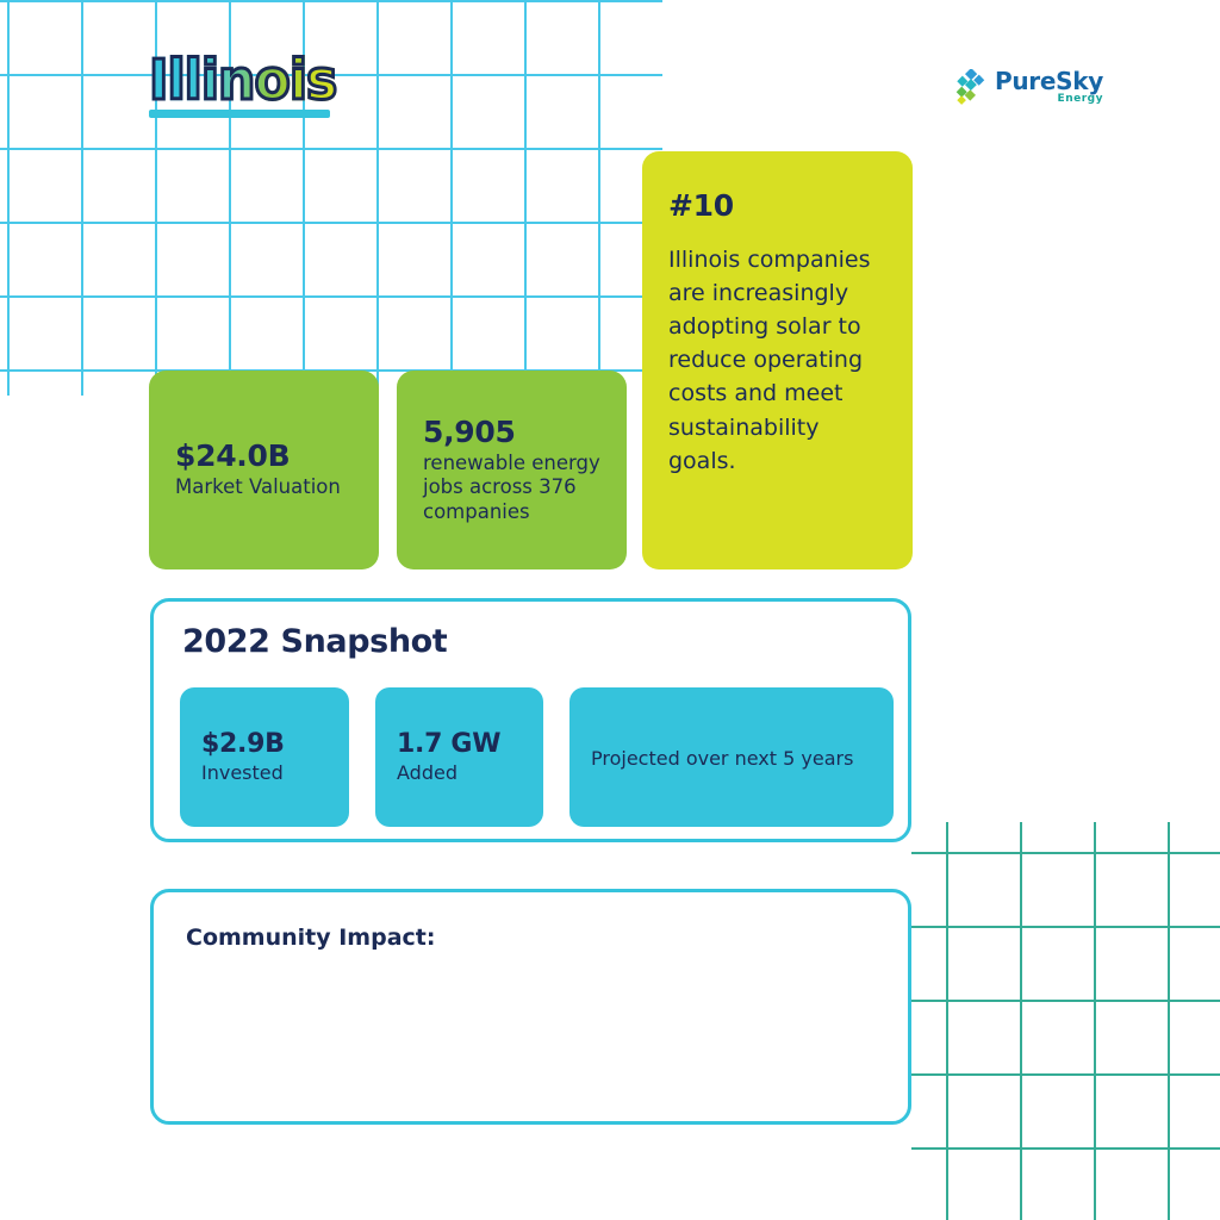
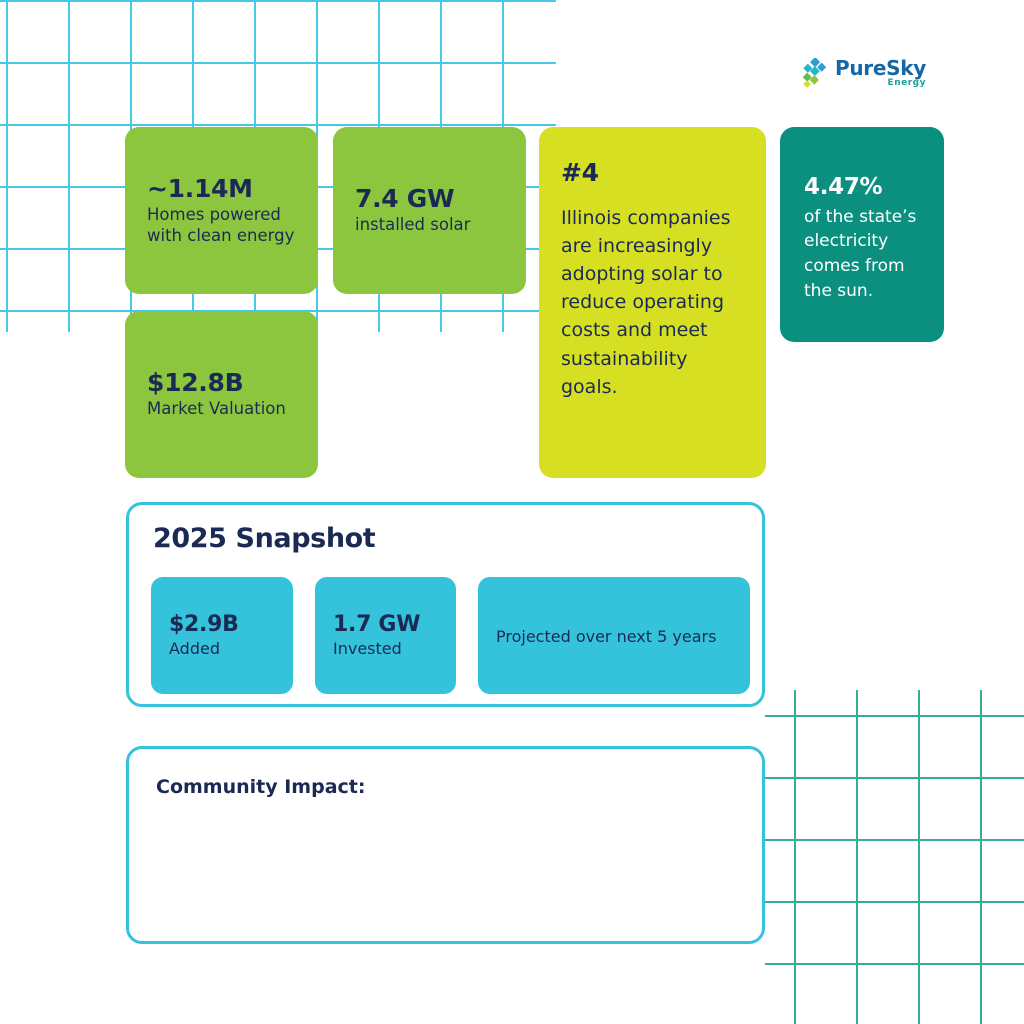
- Illinois
  PureSky
  Energy
+ ~1.14M
+ Homes powered
+ with clean energy
+ 7.4 GW
+ installed solar
- $24.0B
+ $12.8B
  Market Valuation
- 5,905
- renewable energy
- jobs across 376
- companies
- #10
+ #4
  Illinois companies are increasingly adopting solar to reduce operating costs and meet sustainability goals.
+ 4.47%
+ of the state’s electricity comes from the sun.
- 2022 Snapshot
+ 2025 Snapshot
  $2.9B
- Invested
+ Added
  1.7 GW
- Added
+ Invested
  Projected over next 5 years
  Community Impact:
